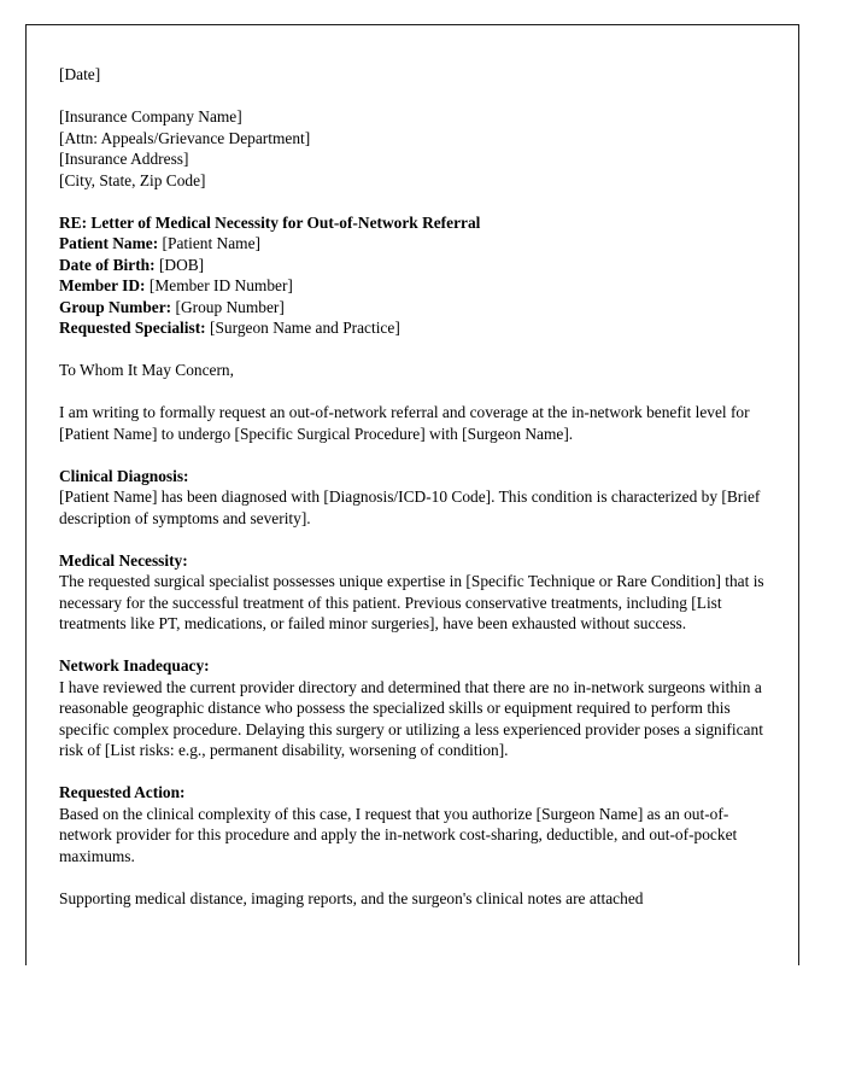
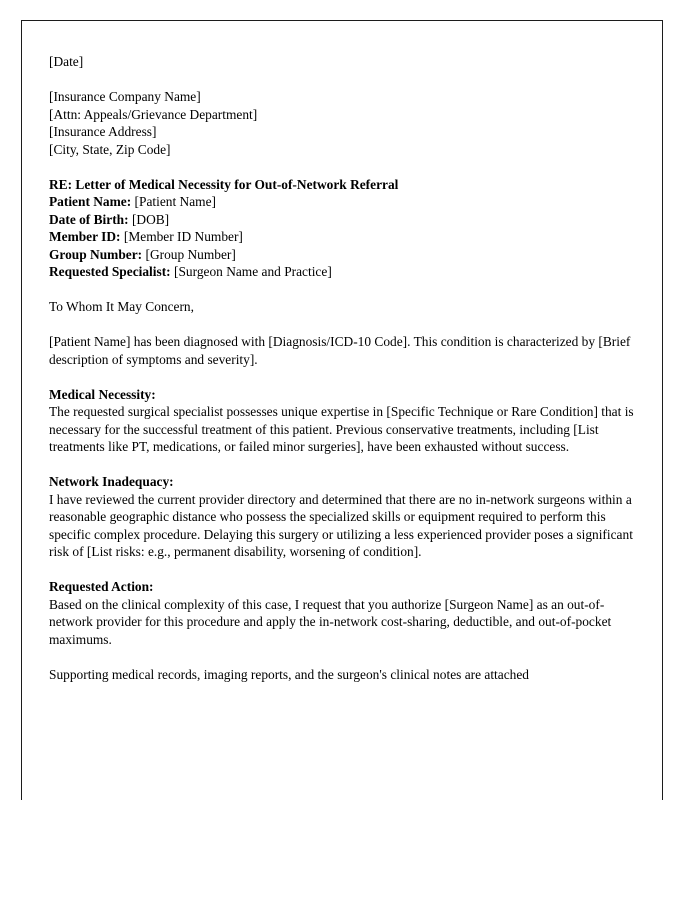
  [Date]
  [Insurance Company Name]
  [Attn: Appeals/Grievance Department]
  [Insurance Address]
  [City, State, Zip Code]
  RE: Letter of Medical Necessity for Out-of-Network Referral
  Patient Name: [Patient Name]
  Date of Birth: [DOB]
  Member ID: [Member ID Number]
  Group Number: [Group Number]
  Requested Specialist: [Surgeon Name and Practice]
  To Whom It May Concern,
- I am writing to formally request an out-of-network referral and coverage at the in-network benefit level for [Patient Name] to undergo [Specific Surgical Procedure] with [Surgeon Name].
- Clinical Diagnosis:
  [Patient Name] has been diagnosed with [Diagnosis/ICD-10 Code]. This condition is characterized by [Brief description of symptoms and severity].
  Medical Necessity:
  The requested surgical specialist possesses unique expertise in [Specific Technique or Rare Condition] that is necessary for the successful treatment of this patient. Previous conservative treatments, including [List treatments like PT, medications, or failed minor surgeries], have been exhausted without success.
  Network Inadequacy:
  I have reviewed the current provider directory and determined that there are no in-network surgeons within a reasonable geographic distance who possess the specialized skills or equipment required to perform this specific complex procedure. Delaying this surgery or utilizing a less experienced provider poses a significant risk of [List risks: e.g., permanent disability, worsening of condition].
  Requested Action:
  Based on the clinical complexity of this case, I request that you authorize [Surgeon Name] as an out-of-network provider for this procedure and apply the in-network cost-sharing, deductible, and out-of-pocket maximums.
- Supporting medical distance, imaging reports, and the surgeon's clinical notes are attached
+ Supporting medical records, imaging reports, and the surgeon's clinical notes are attached
